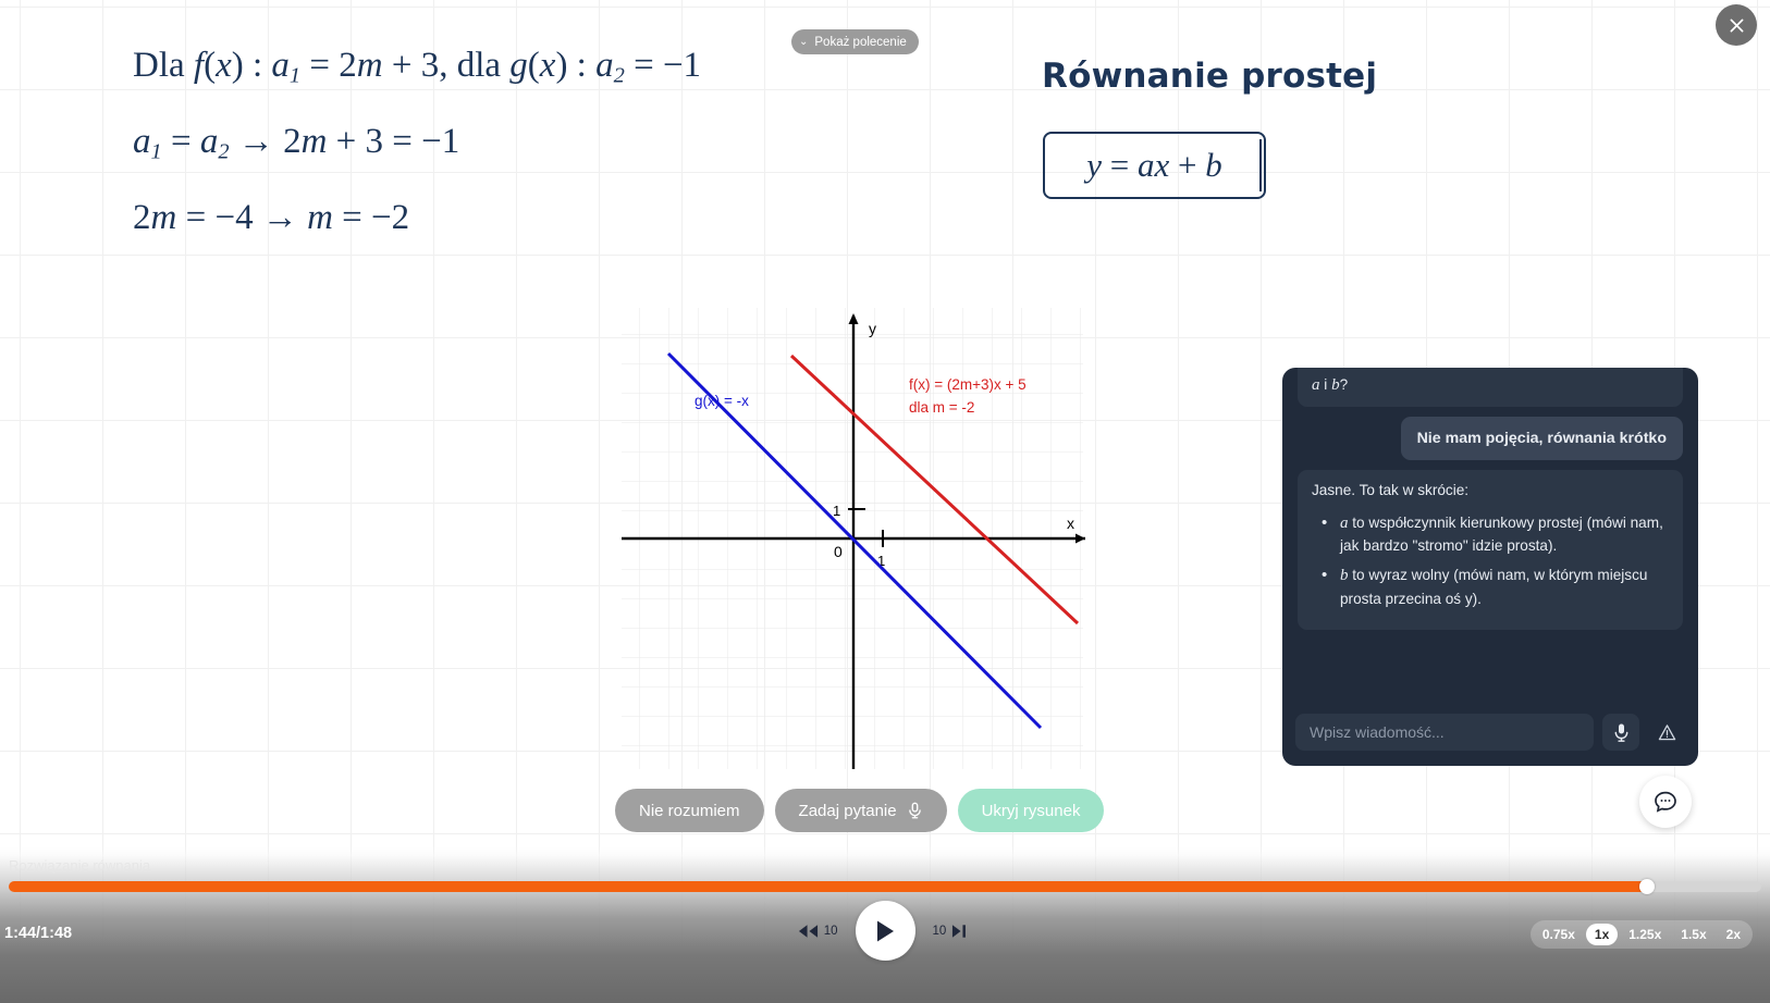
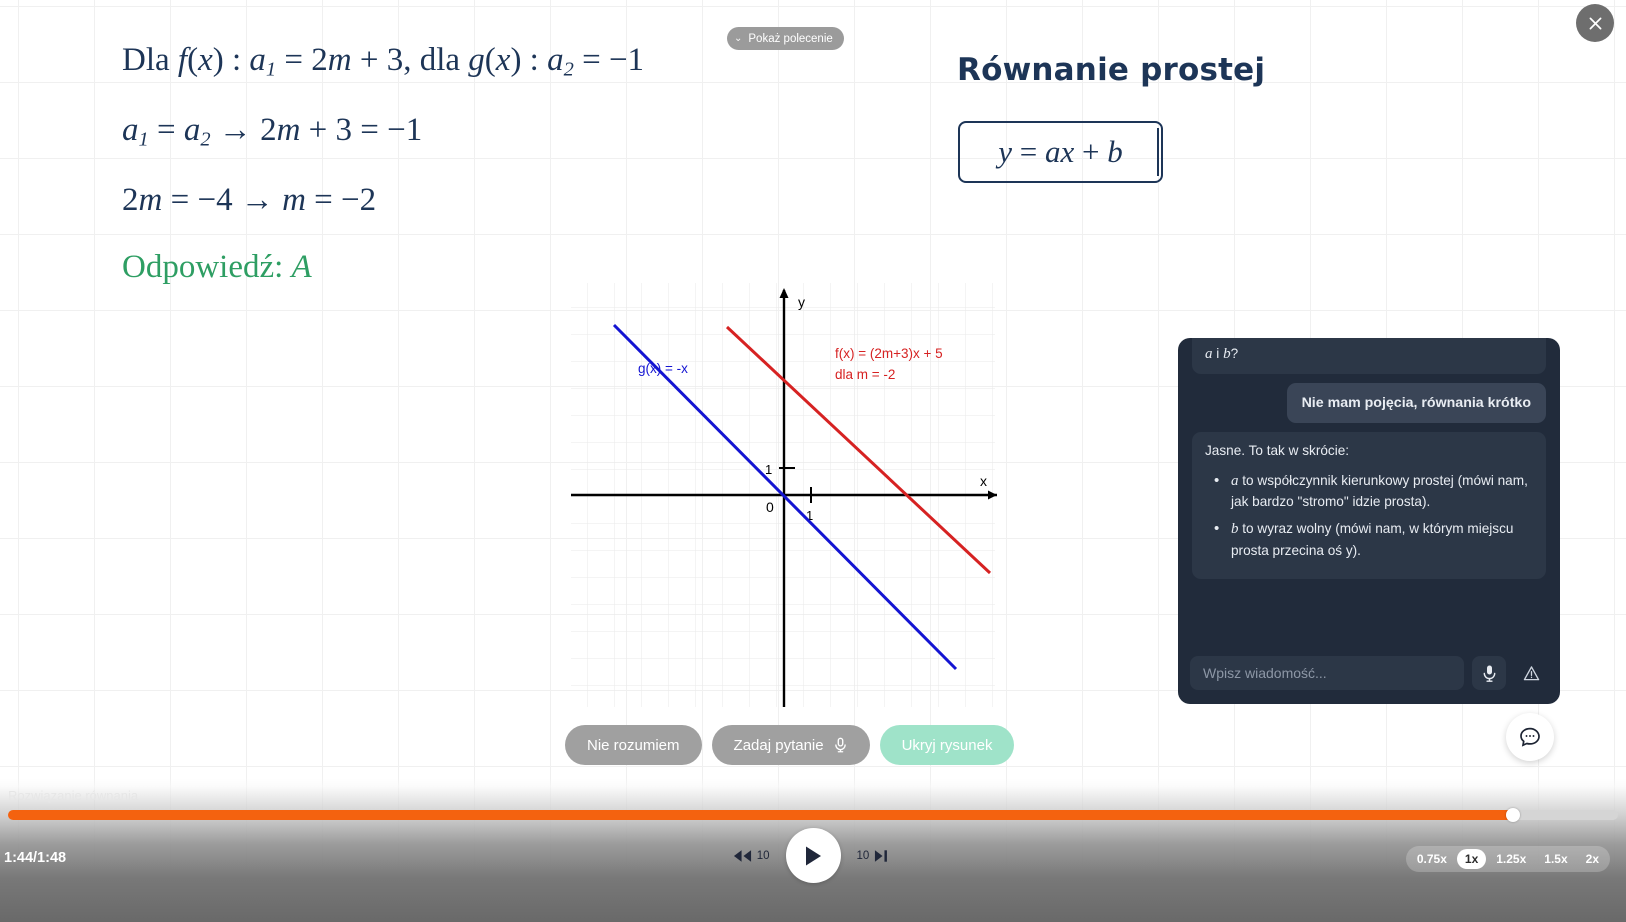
  ⌄
  Pokaż polecenie
  Dla f(x) : a1 = 2m + 3, dla g(x) : a2 = −1
  a1 = a2 → 2m + 3 = −1
  2m = −4 → m = −2
+ Odpowiedź: A
  Równanie prostej
  y = ax + b
  y
  x
  0
  1
  1
  g(x) = -x
  f(x) = (2m+3)x + 5
  dla m = -2
  Nie rozumiem
  Zadaj pytanie
  Ukryj rysunek
  a i b?
  Nie mam pojęcia, równania krótko
  Jasne. To tak w skrócie:
  a to współczynnik kierunkowy prostej (mówi nam, jak bardzo "stromo" idzie prosta).
  b to wyraz wolny (mówi nam, w którym miejscu prosta przecina oś y).
  Wpisz wiadomość...
  Rozwiązanie równania
  1:44/1:48
  10
  10
  0.75x
  1x
  1.25x
  1.5x
  2x
